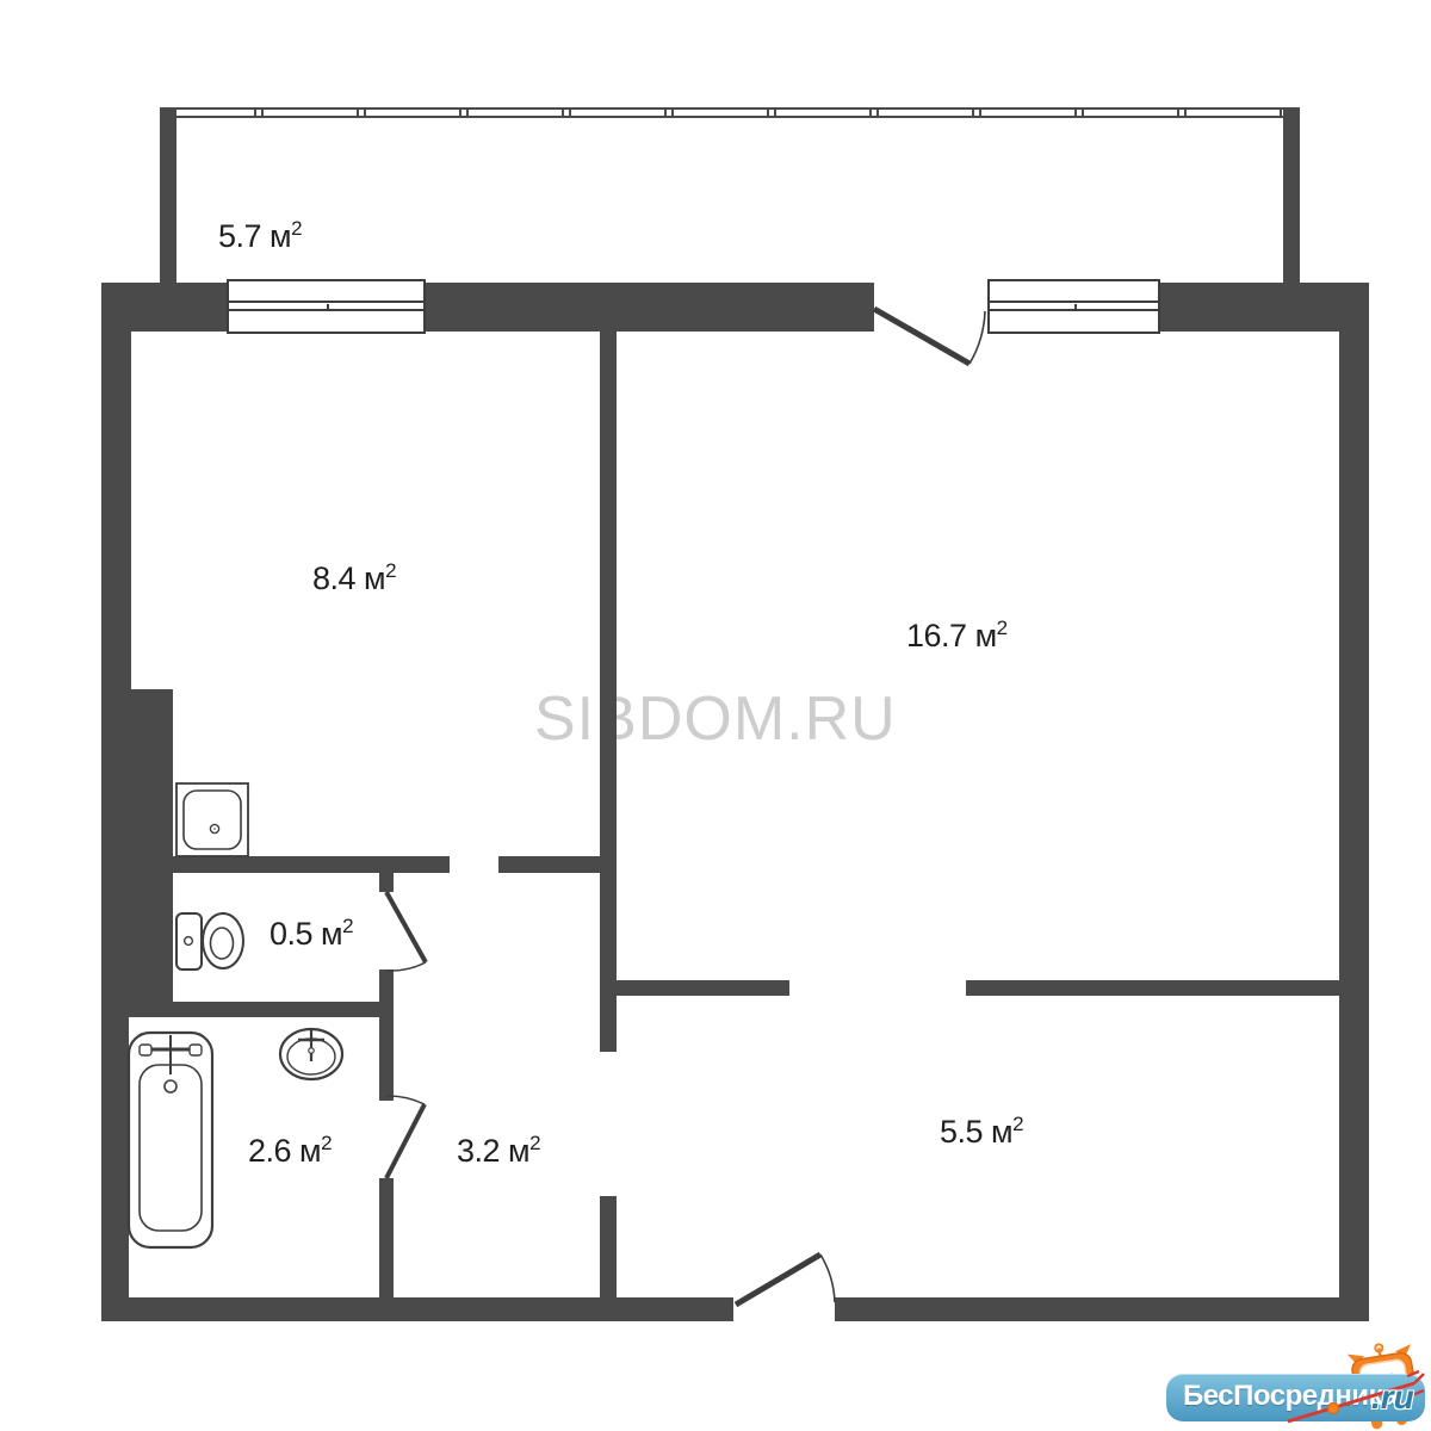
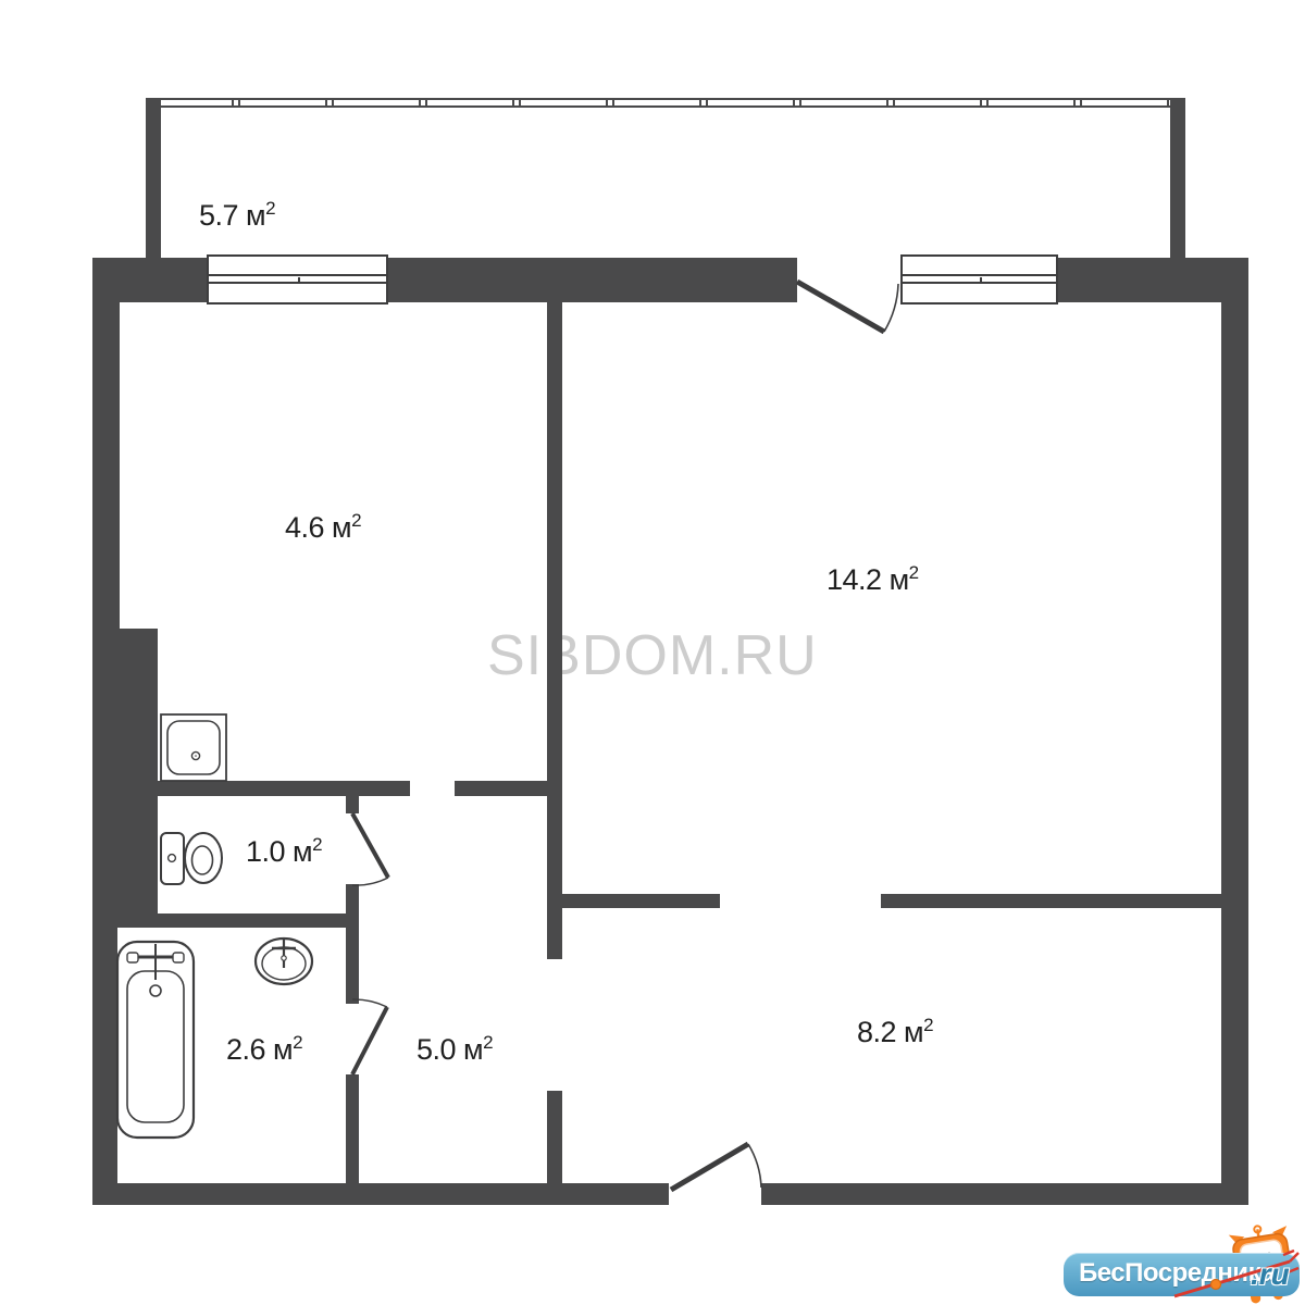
  SIDOM.RU
  5.7 м2
- 8.4 м2
+ 4.6 м2
- 16.7 м2
+ 14.2 м2
- 0.5 м2
+ 1.0 м2
  2.6 м2
- 3.2 м2
+ 5.0 м2
- 5.5 м2
+ 8.2 м2
  БесПосредниа
  .ru
